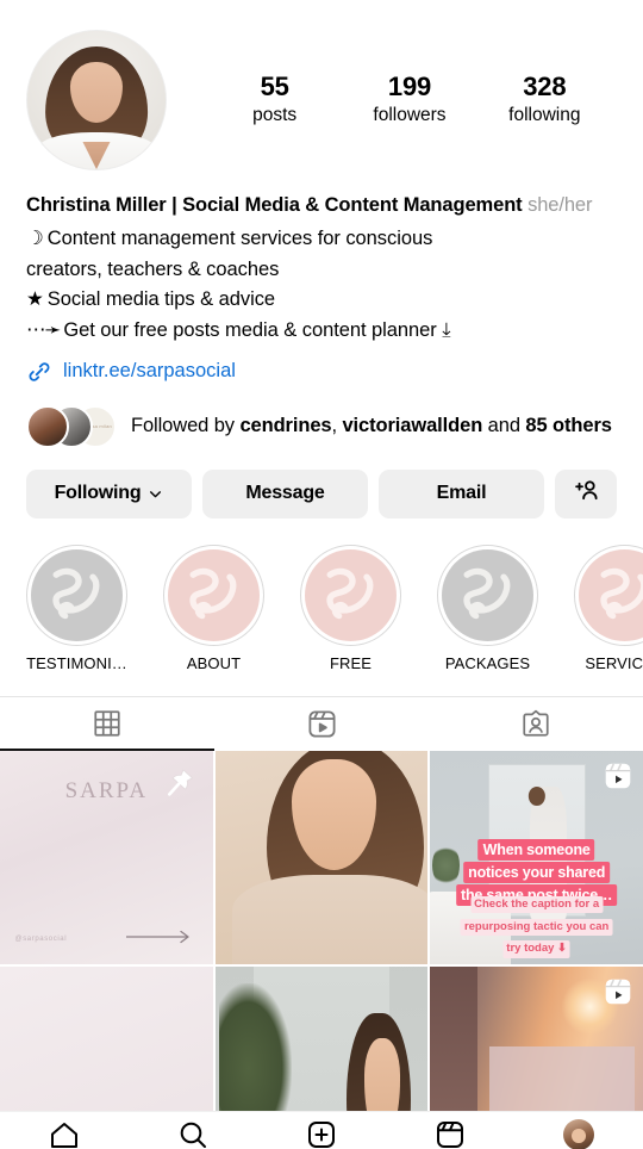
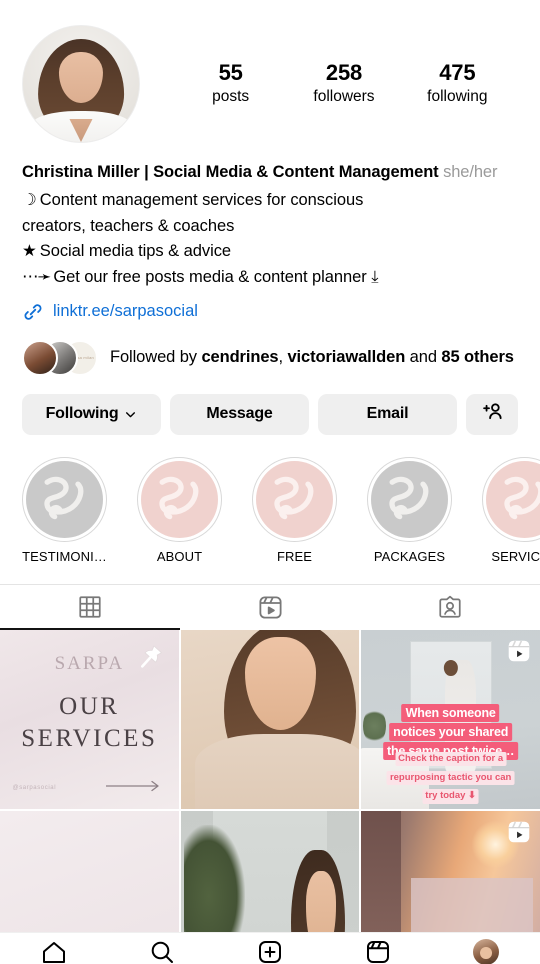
  55
  posts
- 199
+ 258
  followers
- 328
+ 475
  following
  Christina Miller | Social Media & Content Management she/her
  ☽ Content management services for conscious
  creators, teachers & coaches
  ★ Social media tips & advice
  ⋯➛ Get our free posts media & content planner ⤓
  linktr.ee/sarpasocial
  Followed by cendrines, victoriawallden and 85 others
  Following
  Message
  Email
  TESTIMONI…
  ABOUT
  FREE
  PACKAGES
  SERVIC
  SARPA
+ OUR
+ SERVICES
  When someone
  notices your shared
  the same post twice…
  Check the caption for a
  repurposing tactic you can
  try today ⬇
